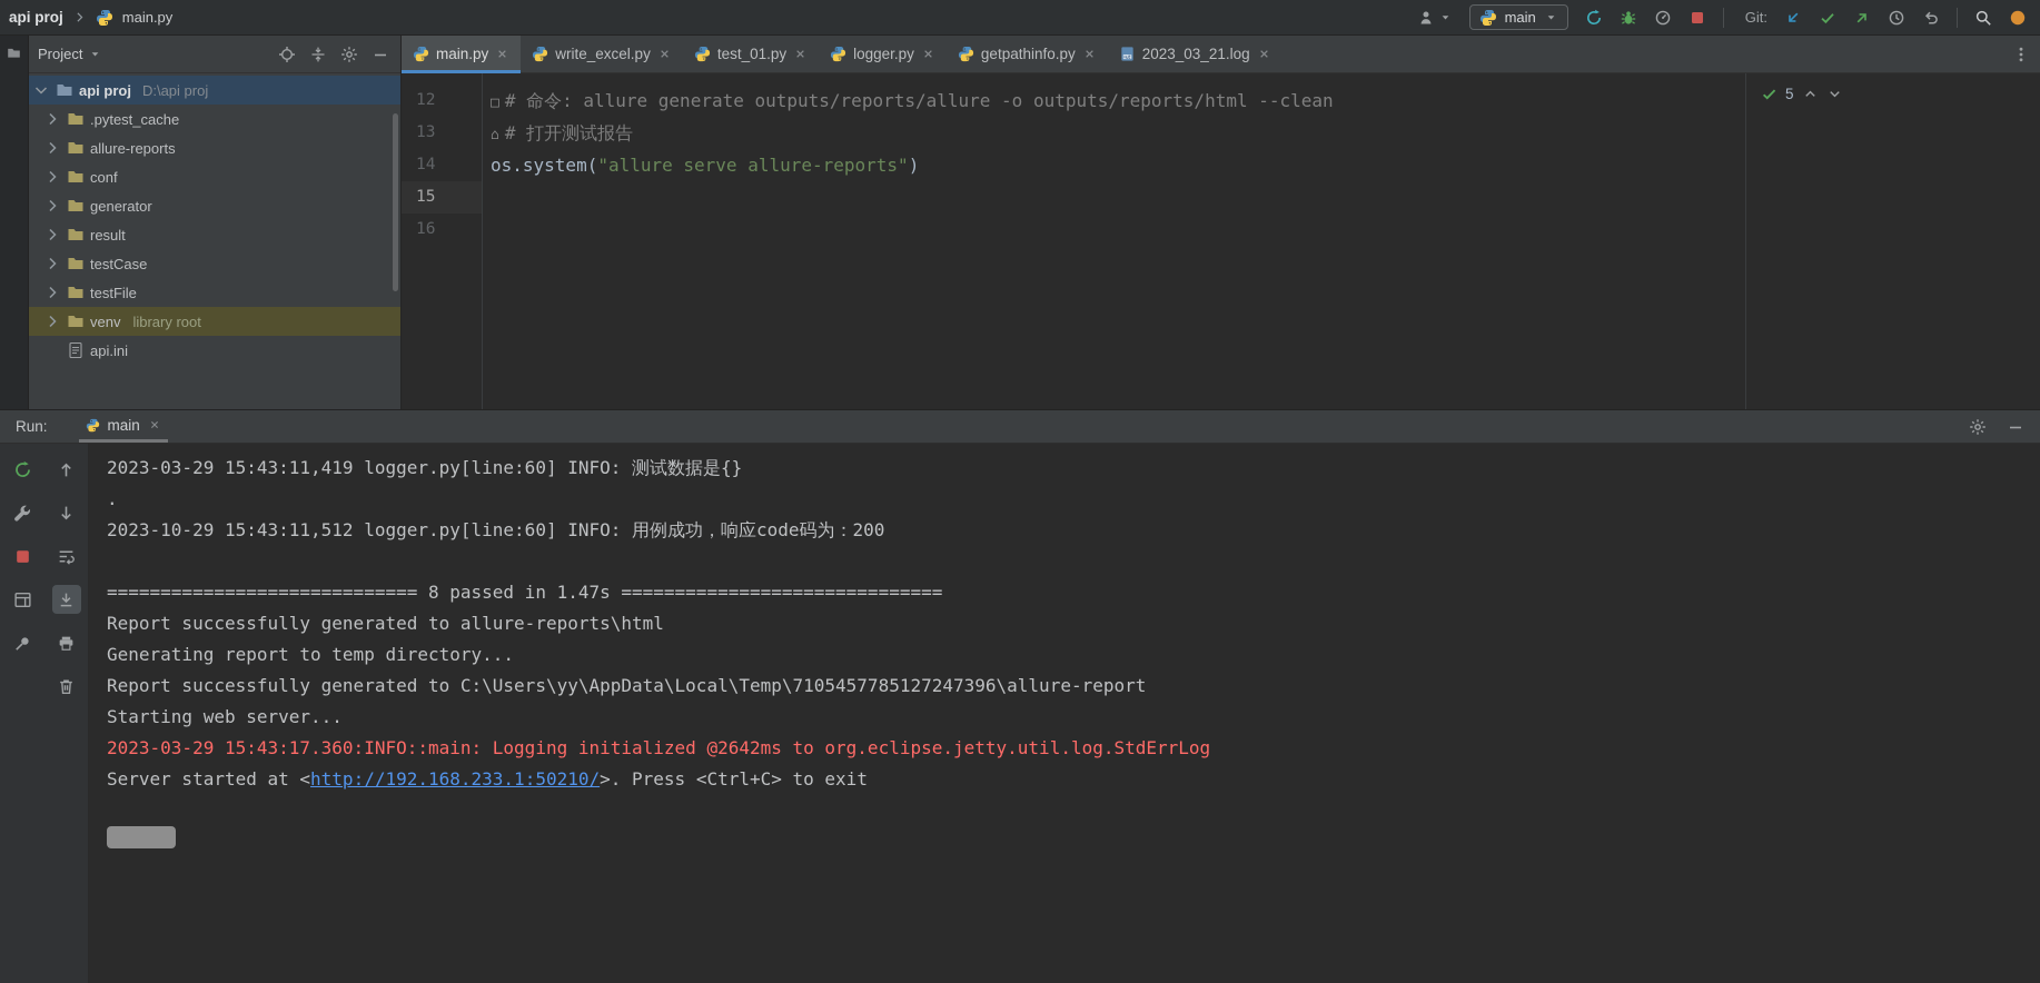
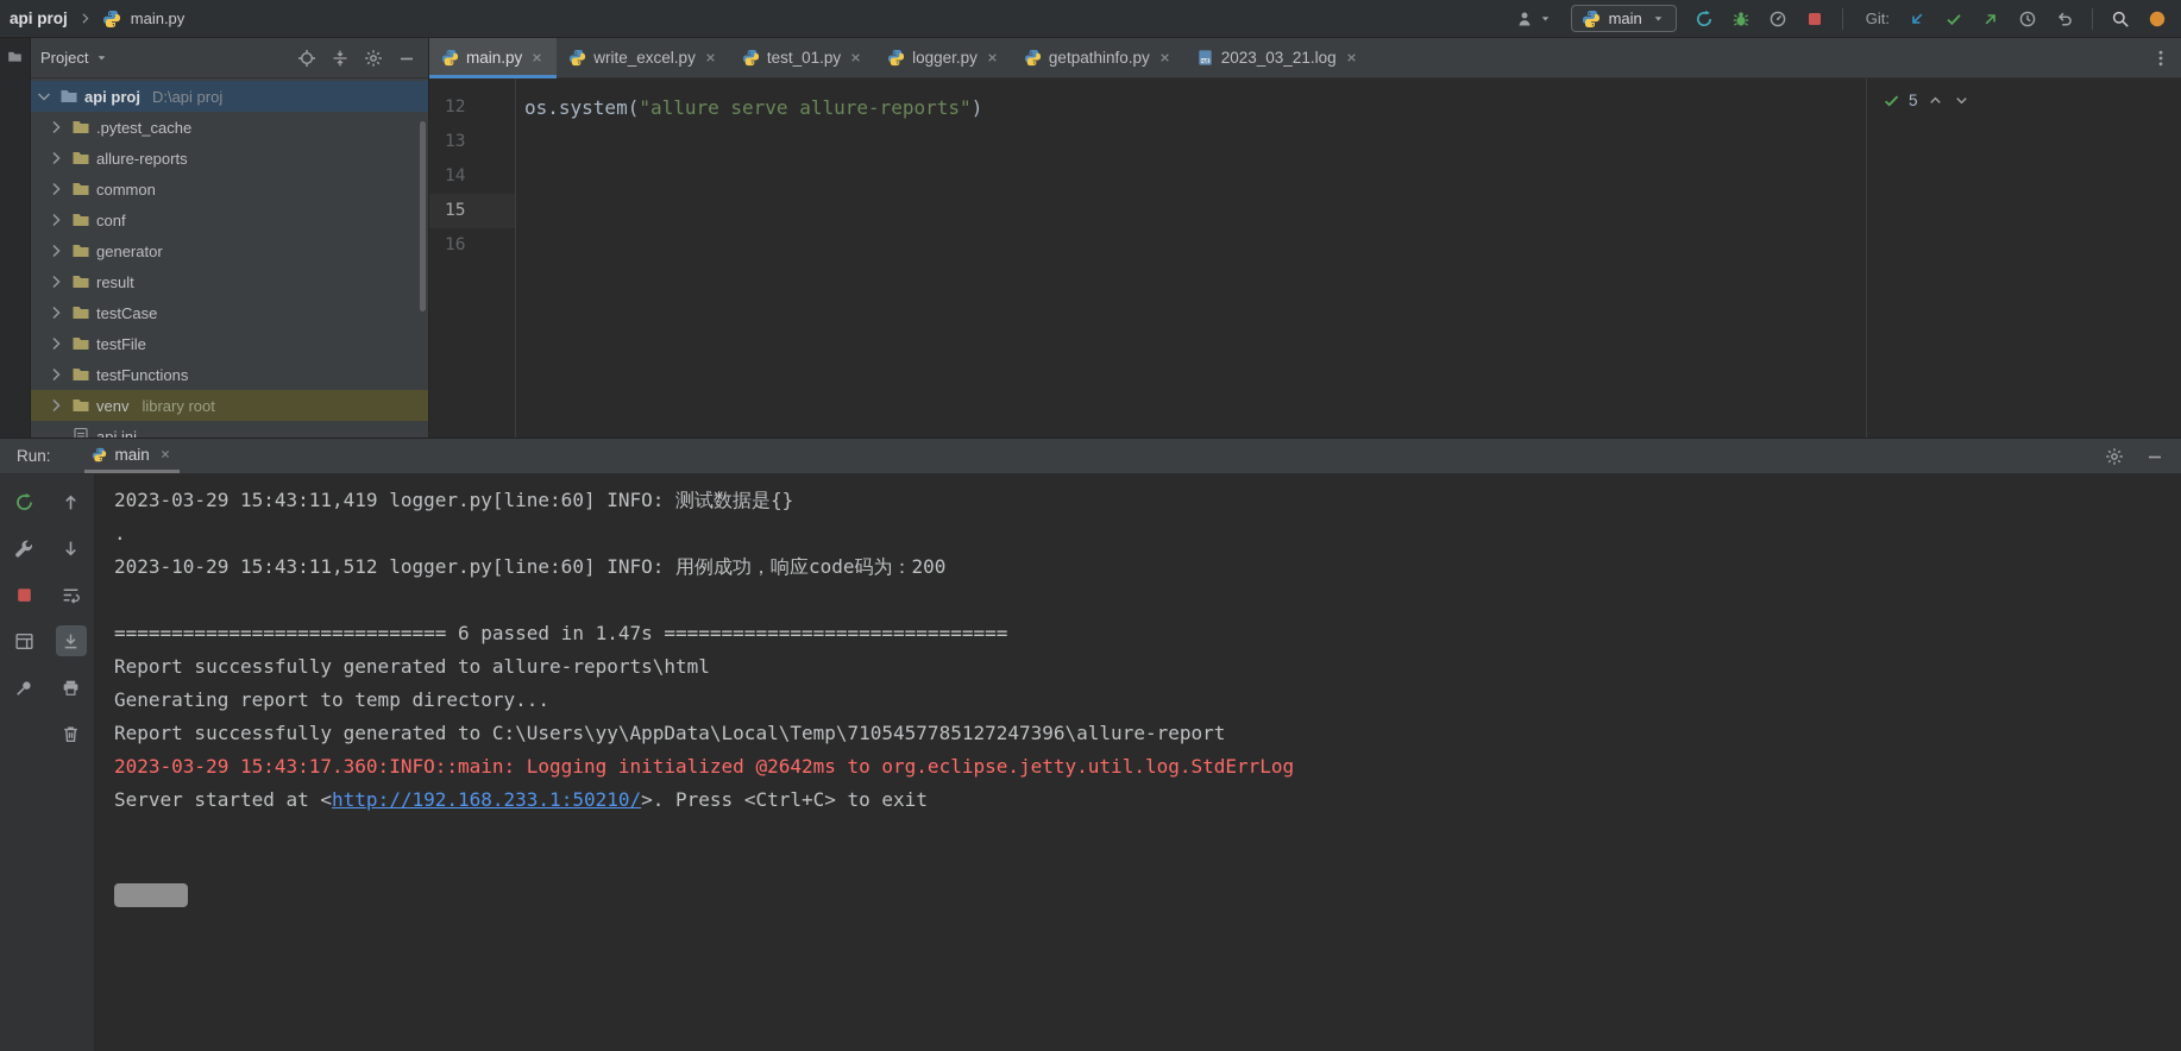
  api proj
  main.py
  main
  Git:
  Project
  api proj
  D:\api proj
  .pytest_cache
  allure-reports
+ common
  conf
  generator
  result
  testCase
  testFile
+ testFunctions
  venv
  library root
  api.ini
  main.py
  write_excel.py
  test_01.py
  logger.py
  getpathinfo.py
  2023_03_21.log
  12
  13
  14
  15
  16
- □ # 命令: allure generate outputs/reports/allure -o outputs/reports/html --clean
- ⌂ # 打开测试报告
  os.system("allure serve allure-reports")
  5
  Run:
  main
  2023-03-29 15:43:11,419 logger.py[line:60] INFO: 测试数据是{}
  .
  2023-10-29 15:43:11,512 logger.py[line:60] INFO: 用例成功，响应code码为：200
- ============================= 8 passed in 1.47s ==============================
+ ============================= 6 passed in 1.47s ==============================
  Report successfully generated to allure-reports\html
  Generating report to temp directory...
  Report successfully generated to C:\Users\yy\AppData\Local\Temp\7105457785127247396\allure-report
- Starting web server...
  2023-03-29 15:43:17.360:INFO::main: Logging initialized @2642ms to org.eclipse.jetty.util.log.StdErrLog
  Server started at <http://192.168.233.1:50210/>. Press <Ctrl+C> to exit
